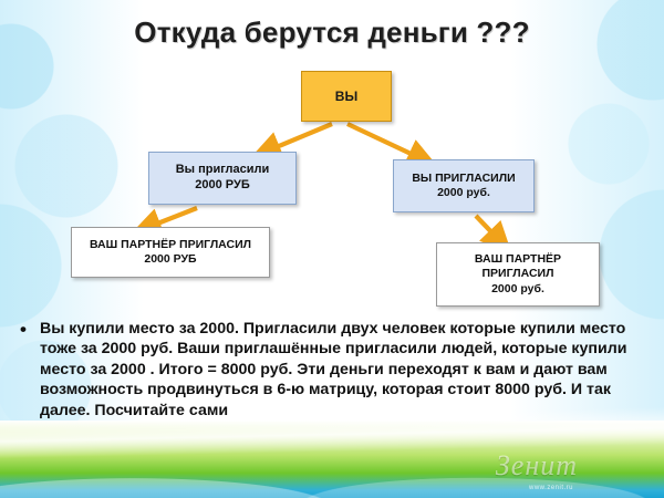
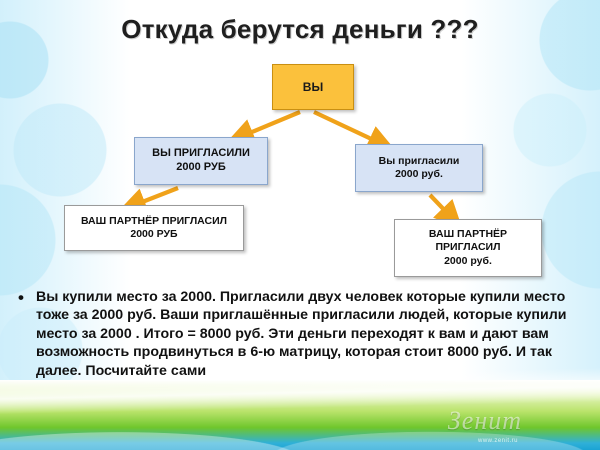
  Откуда берутся деньги ???
  ВЫ
- Вы пригласили
+ ВЫ ПРИГЛАСИЛИ
  2000 РУБ
- ВЫ ПРИГЛАСИЛИ
+ Вы пригласили
  2000 руб.
  ВАШ ПАРТНЁР ПРИГЛАСИЛ
  2000 РУБ
  ВАШ ПАРТНЁР ПРИГЛАСИЛ
  2000 руб.
  •
  Вы купили место за 2000. Пригласили двух человек которые купили место тоже за 2000 руб. Ваши приглашённые пригласили людей, которые купили место за 2000 . Итого = 8000 руб. Эти деньги переходят к вам и дают вам возможность продвинуться в 6-ю матрицу, которая стоит 8000 руб. И так далее. Посчитайте сами
  Зенит
